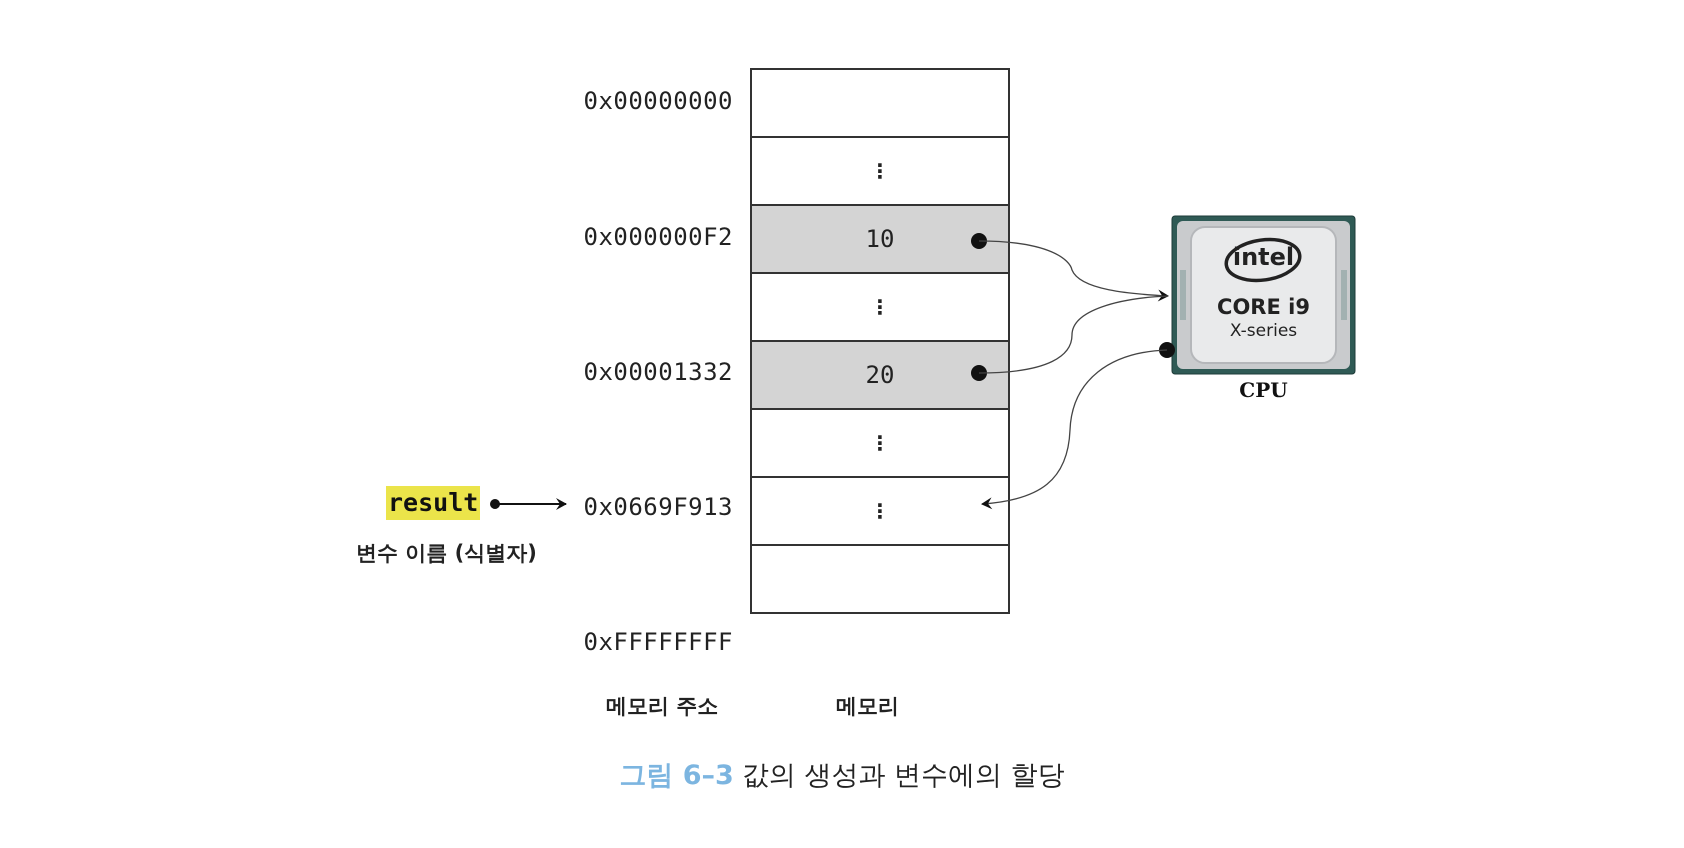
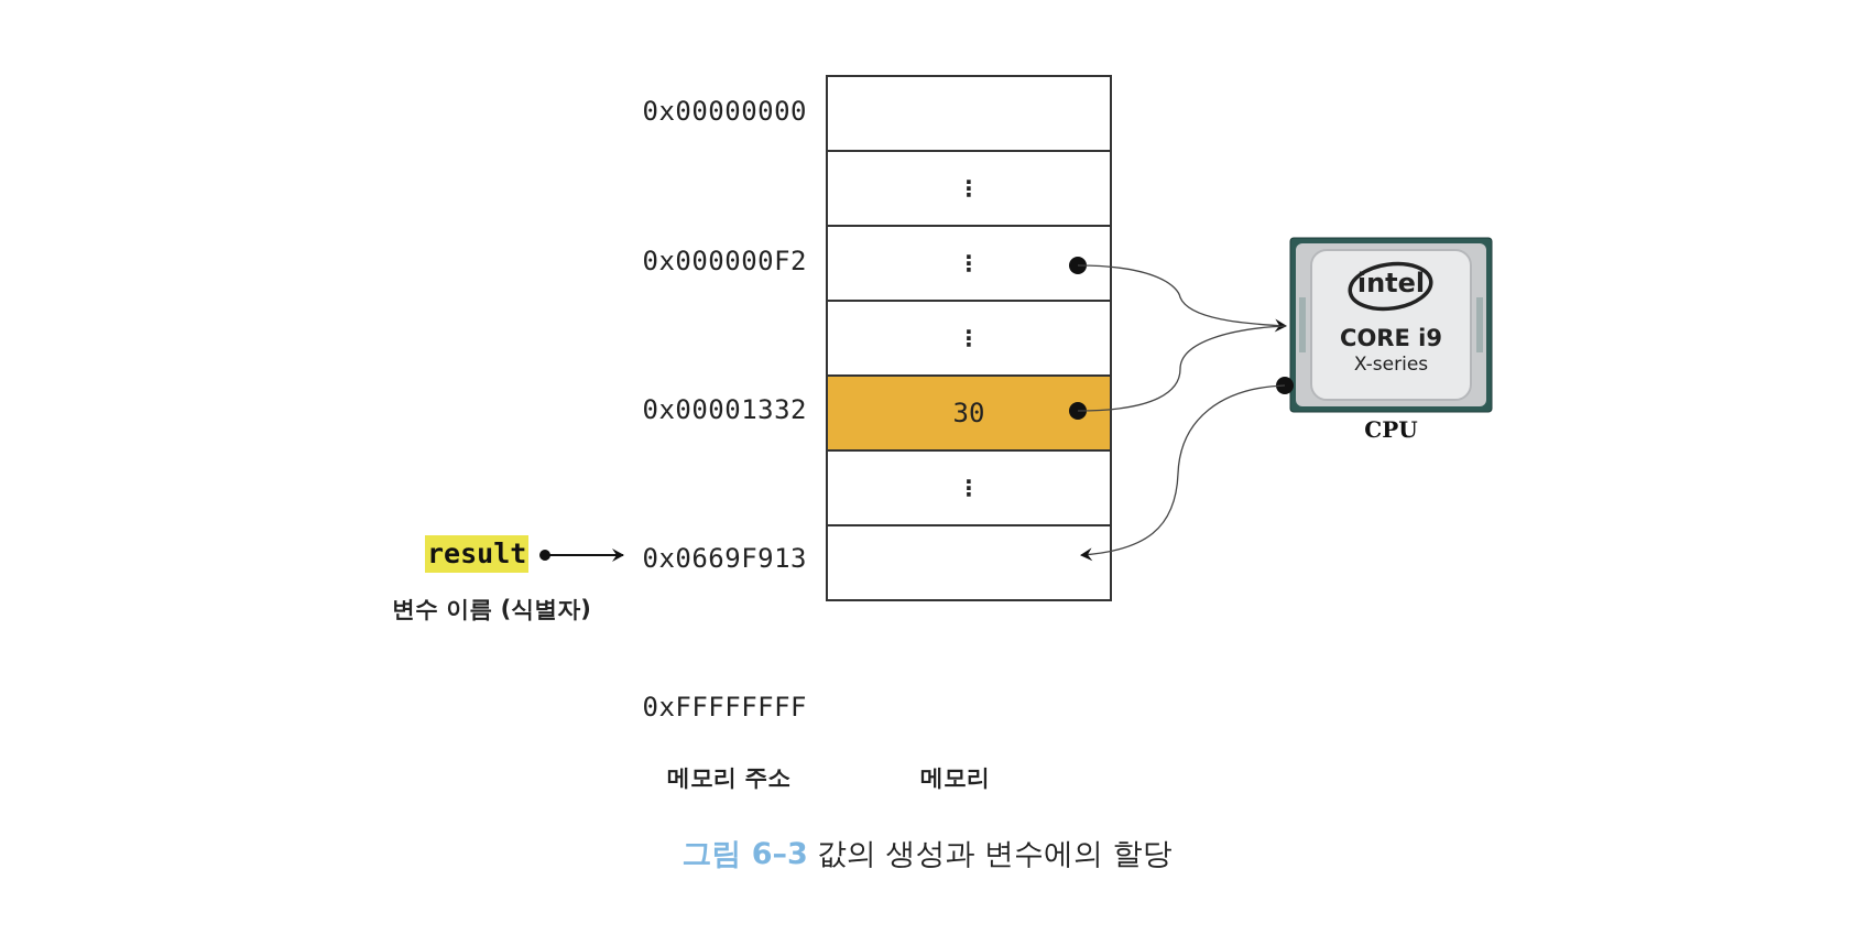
  0x00000000
  0x000000F2
  0x00001332
  0x0669F913
  0xFFFFFFFF
  ⋮
- 10
  ⋮
- 20
  ⋮
+ 30
  ⋮
  result
  변수 이름 (식별자)
  메모리 주소
  메모리
  intel
  CORE i9
  X-series
  CPU
  그림 6–3 값의 생성과 변수에의 할당
